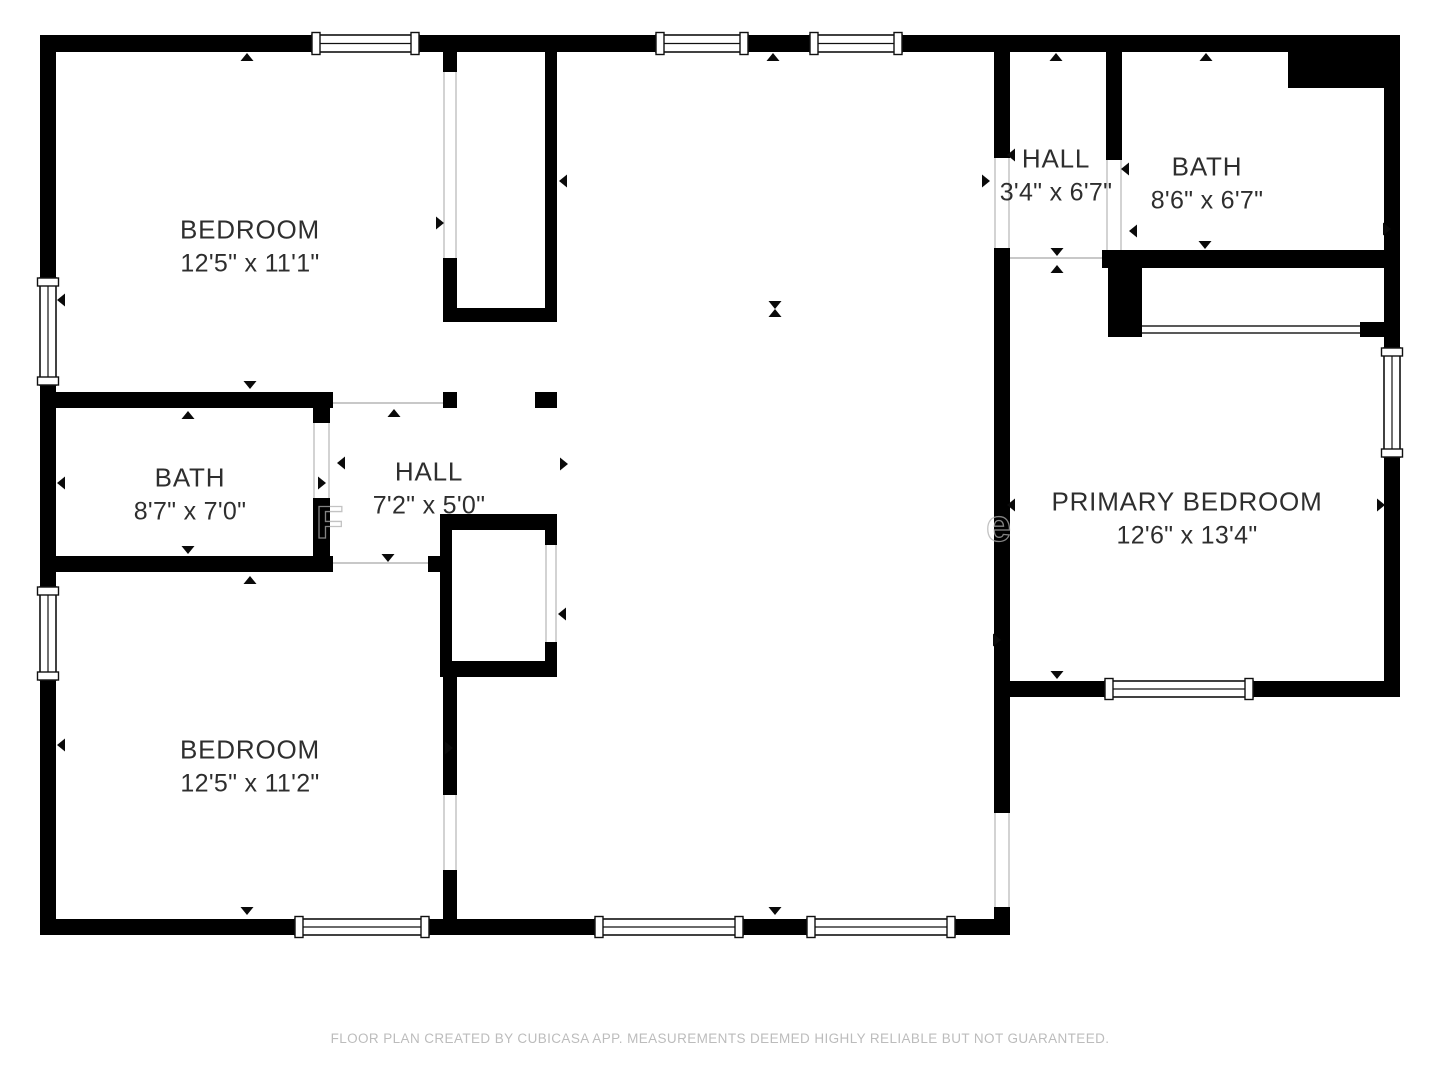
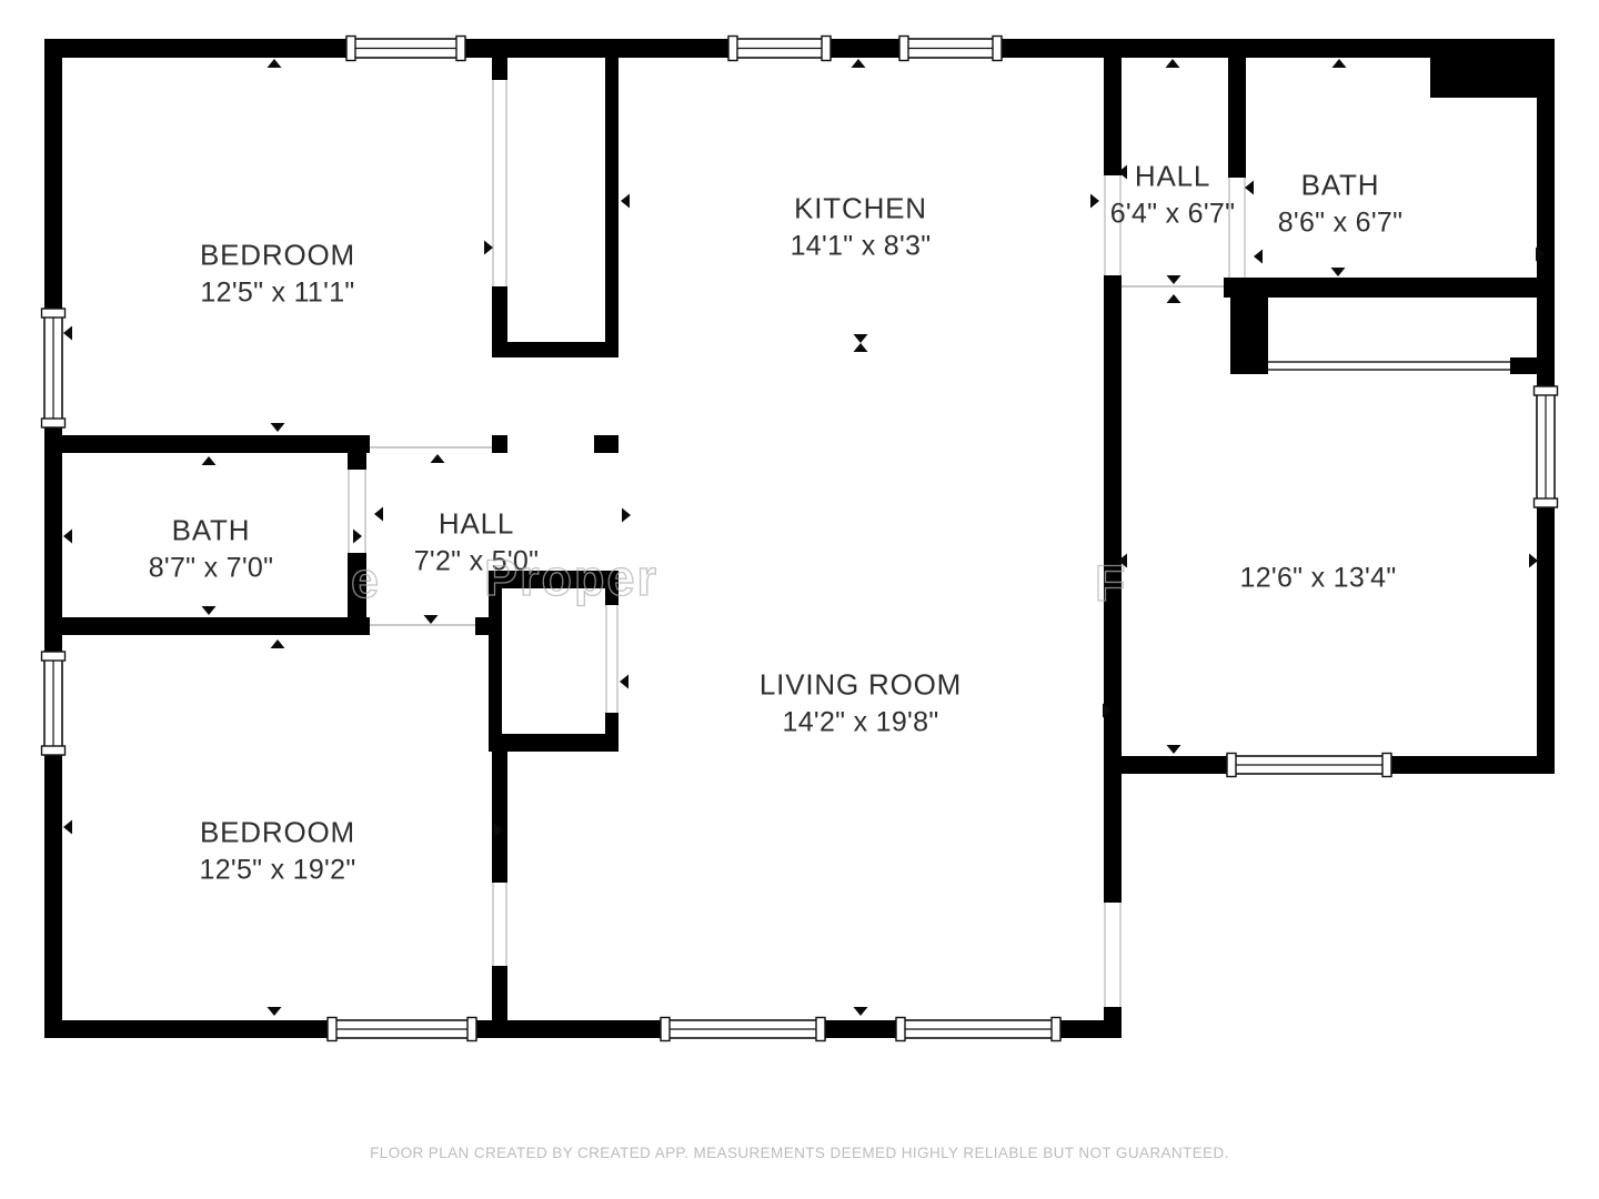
  BEDROOM
  12'5" x 11'1"
+ KITCHEN
+ 14'1" x 8'3"
  HALL
- 3'4" x 6'7"
+ 6'4" x 6'7"
  BATH
  8'6" x 6'7"
  BATH
  8'7" x 7'0"
  HALL
  7'2" x 5'0"
- PRIMARY BEDROOM
  12'6" x 13'4"
+ LIVING ROOM
+ 14'2" x 19'8"
  BEDROOM
- 12'5" x 11'2"
+ 12'5" x 19'2"
- F
+ e
+ Proper
- e
+ F
- FLOOR PLAN CREATED BY CUBICASA APP. MEASUREMENTS DEEMED HIGHLY RELIABLE BUT NOT GUARANTEED.
+ FLOOR PLAN CREATED BY CREATED APP. MEASUREMENTS DEEMED HIGHLY RELIABLE BUT NOT GUARANTEED.
